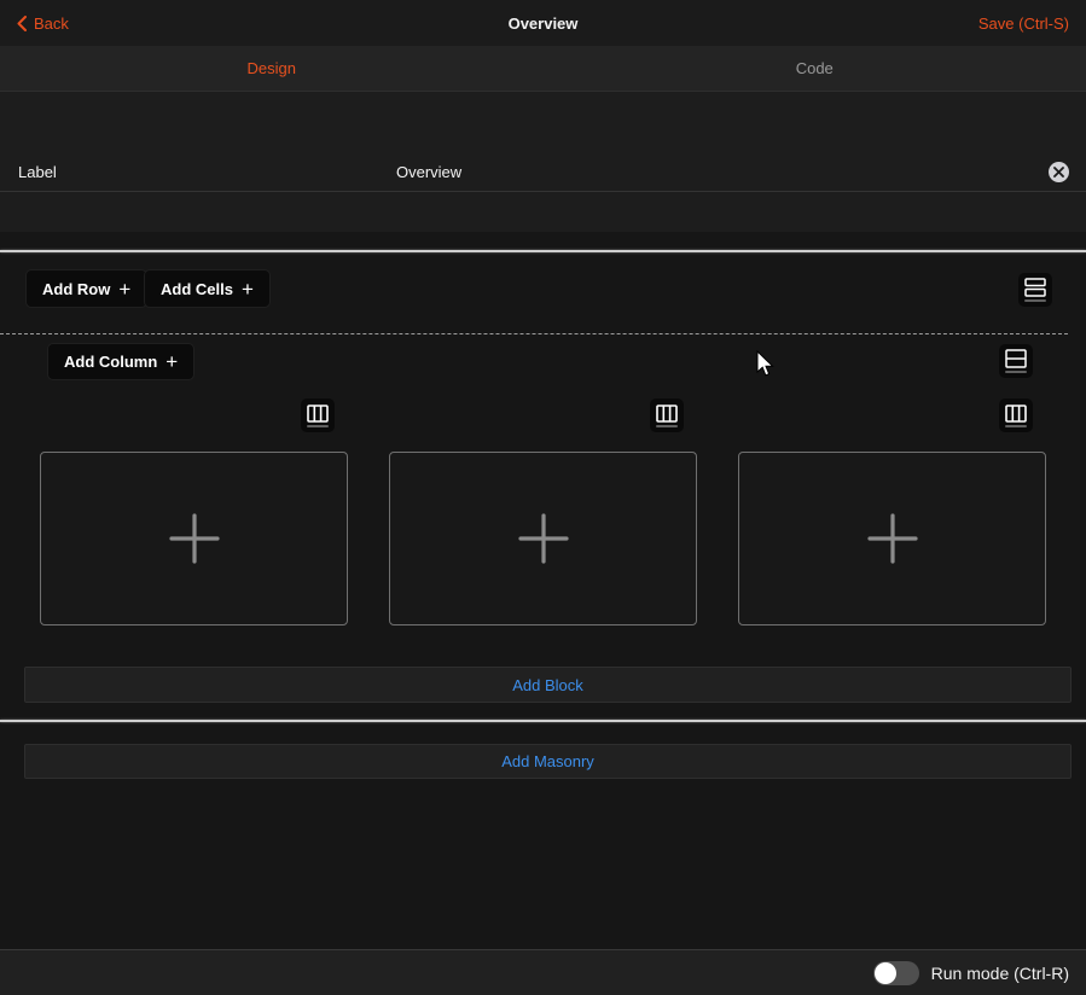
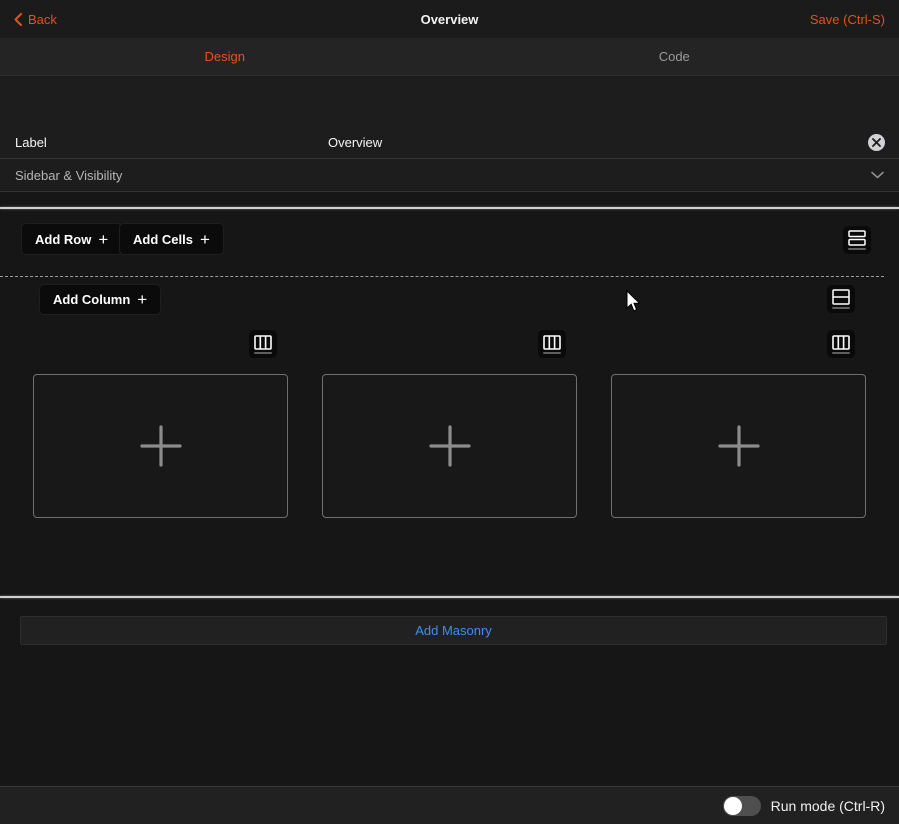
  Back
  Overview
  Save (Ctrl-S)
  Design
  Code
  Label
  Overview
+ Sidebar & Visibility
  Add Row
  +
  Add Cells
  +
  Add Column
  +
- Add Block
  Add Masonry
  Run mode (Ctrl-R)
